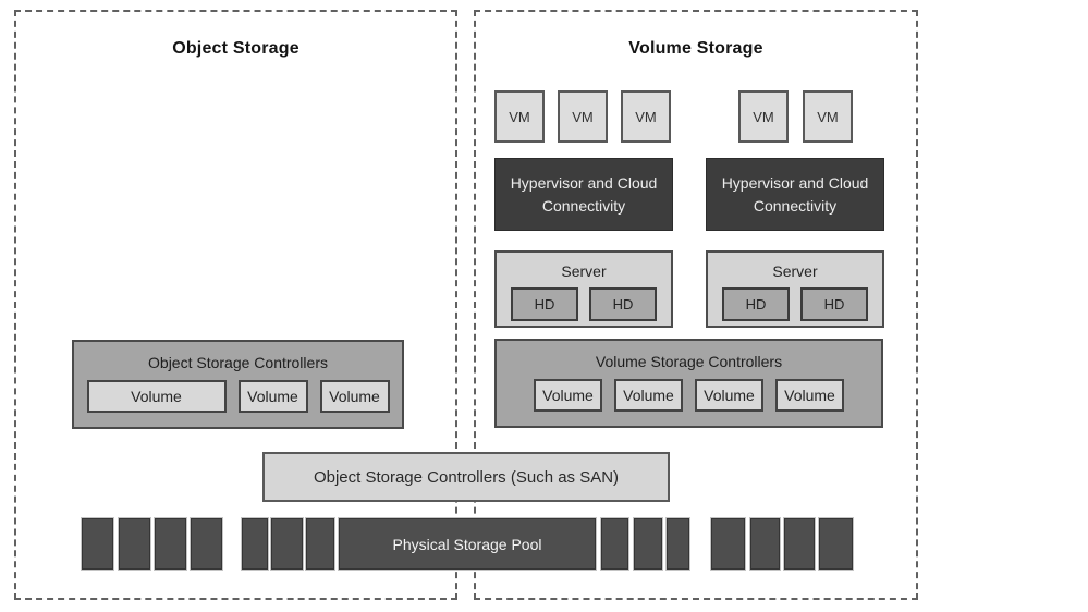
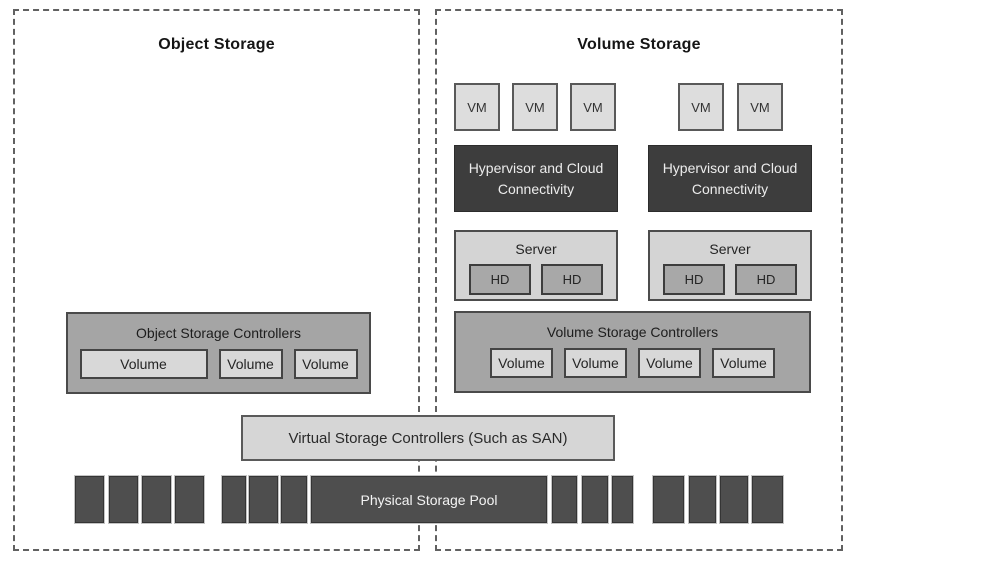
  Object Storage
  Volume Storage
  VM
  VM
  VM
  VM
  VM
  Hypervisor and Cloud Connectivity
  Hypervisor and Cloud Connectivity
  Server
  HD
  HD
  Server
  HD
  HD
  Volume Storage Controllers
  Volume
  Volume
  Volume
  Volume
  Object Storage Controllers
  Volume
  Volume
  Volume
- Object Storage Controllers (Such as SAN)
+ Virtual Storage Controllers (Such as SAN)
  Physical Storage Pool
